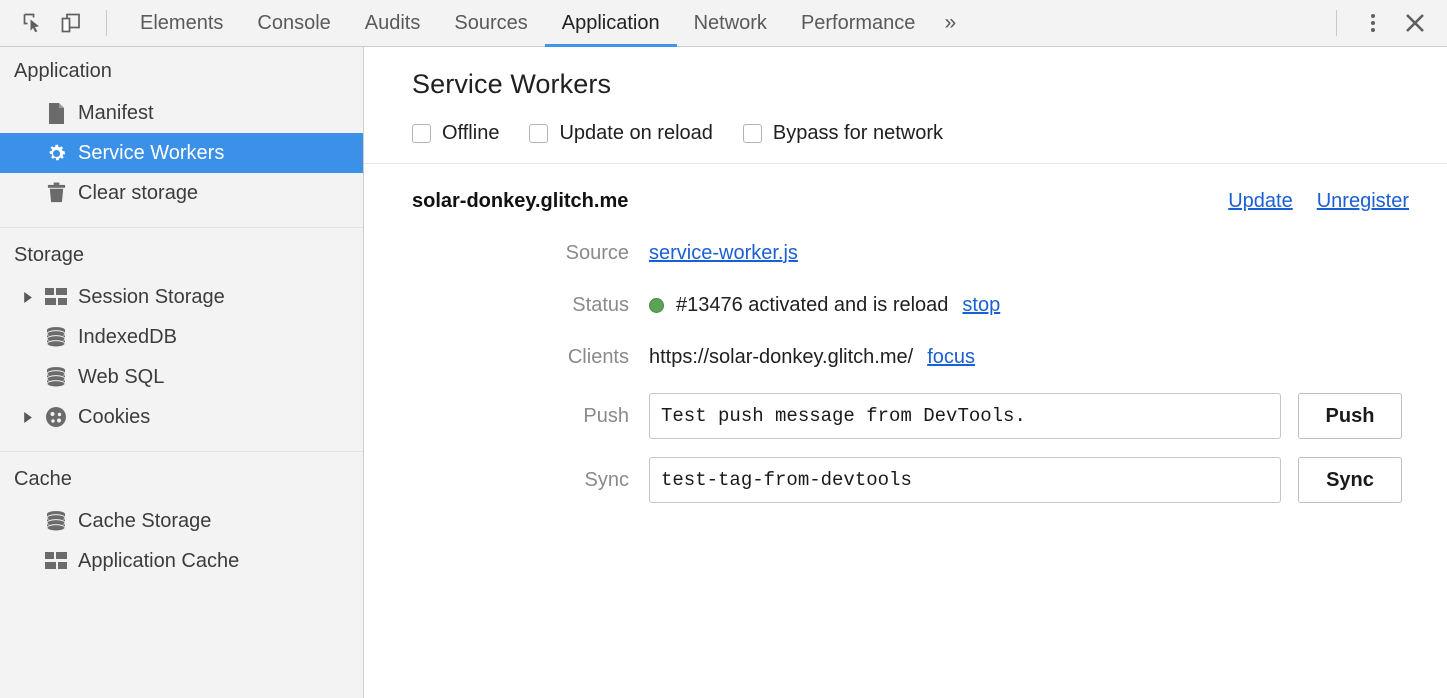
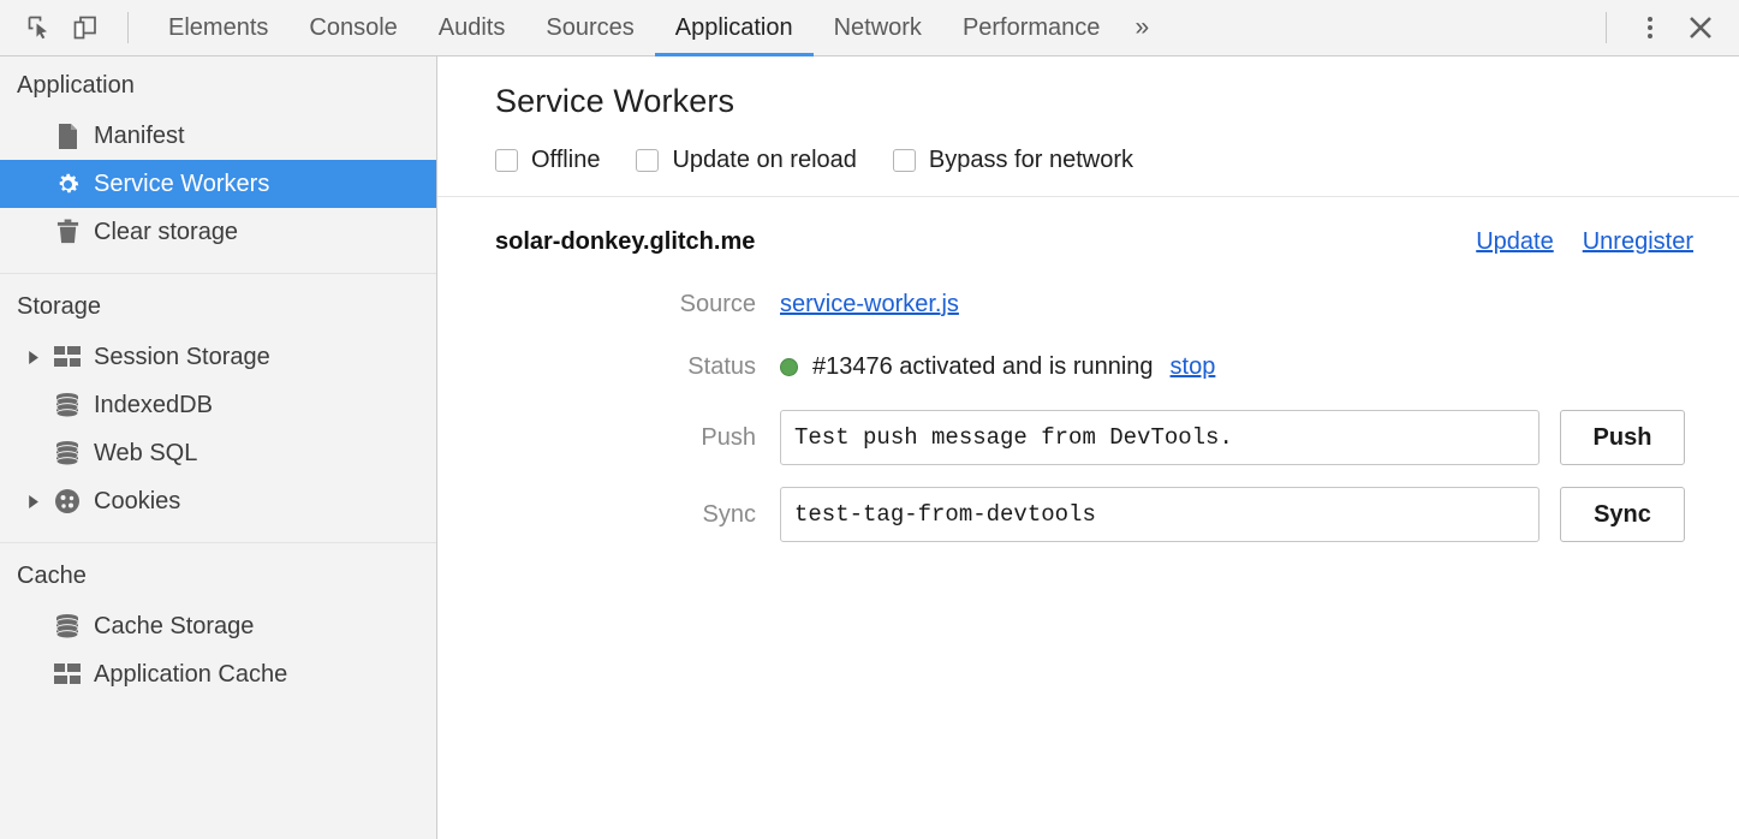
  Elements
  Console
  Audits
  Sources
  Application
  Network
  Performance
  »
  Application
  Manifest
  Service Workers
  Clear storage
  Storage
  Session Storage
  IndexedDB
  Web SQL
  Cookies
  Cache
  Cache Storage
  Application Cache
  Service Workers
  Offline
  Update on reload
  Bypass for network
  solar-donkey.glitch.me
  Update
  Unregister
  Source
  service-worker.js
  Status
- #13476 activated and is reload
+ #13476 activated and is running
  stop
- Clients
- https://solar-donkey.glitch.me/
- focus
  Push
  Test push message from DevTools.
  Push
  Sync
  test-tag-from-devtools
  Sync
